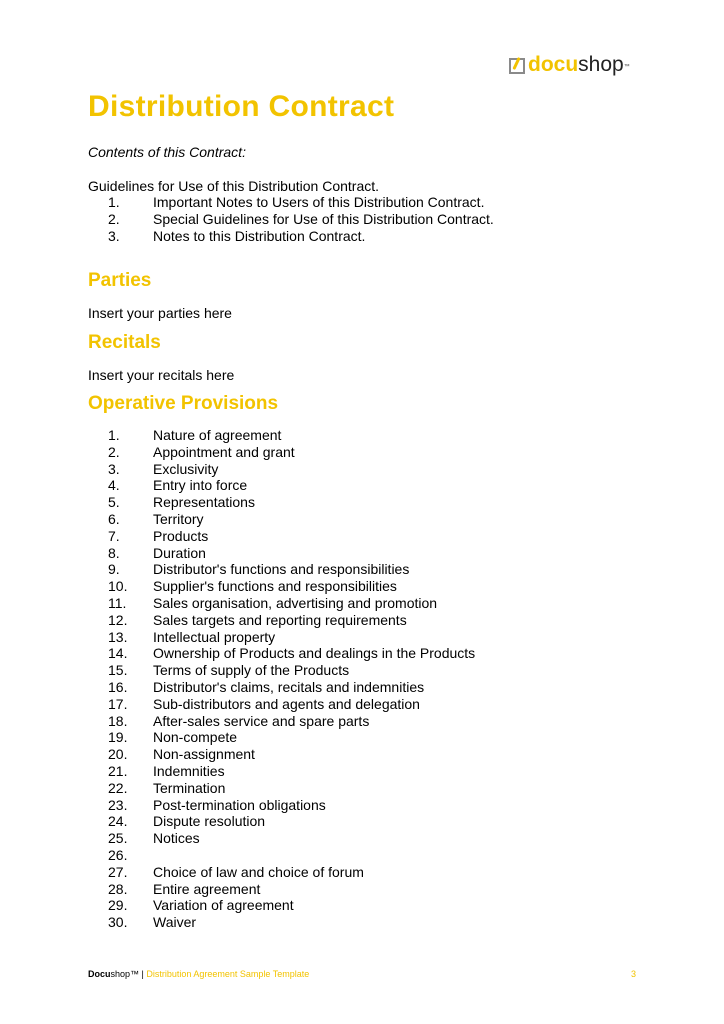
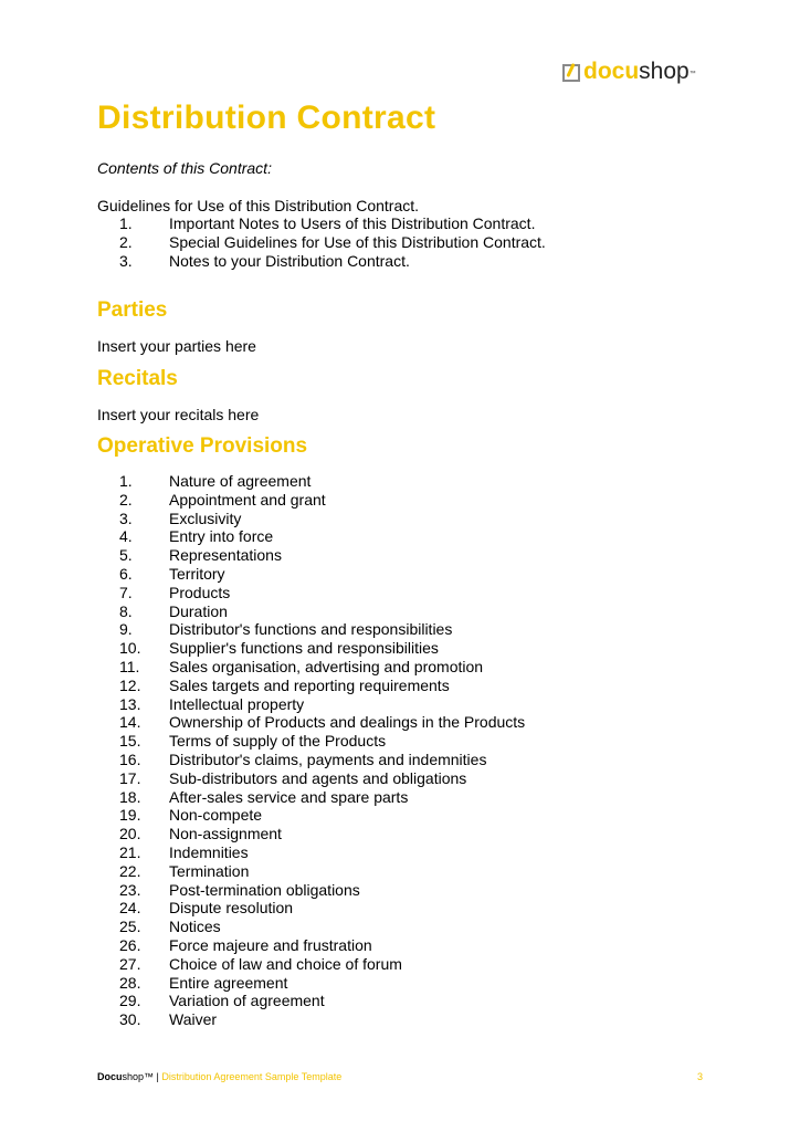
  docushop
  Distribution Contract
  Contents of this Contract:
  Guidelines for Use of this Distribution Contract.
  1.
  Important Notes to Users of this Distribution Contract.
  2.
  Special Guidelines for Use of this Distribution Contract.
  3.
- Notes to this Distribution Contract.
+ Notes to your Distribution Contract.
  Parties
  Insert your parties here
  Recitals
  Insert your recitals here
  Operative Provisions
  1.
  Nature of agreement
  2.
  Appointment and grant
  3.
  Exclusivity
  4.
  Entry into force
  5.
  Representations
  6.
  Territory
  7.
  Products
  8.
  Duration
  9.
  Distributor's functions and responsibilities
  10.
  Supplier's functions and responsibilities
  11.
  Sales organisation, advertising and promotion
  12.
  Sales targets and reporting requirements
  13.
  Intellectual property
  14.
  Ownership of Products and dealings in the Products
  15.
  Terms of supply of the Products
  16.
- Distributor's claims, recitals and indemnities
+ Distributor's claims, payments and indemnities
  17.
- Sub-distributors and agents and delegation
+ Sub-distributors and agents and obligations
  18.
  After-sales service and spare parts
  19.
  Non-compete
  20.
  Non-assignment
  21.
  Indemnities
  22.
  Termination
  23.
  Post-termination obligations
  24.
  Dispute resolution
  25.
  Notices
  26.
+ Force majeure and frustration
  27.
  Choice of law and choice of forum
  28.
  Entire agreement
  29.
  Variation of agreement
  30.
  Waiver
  Docushop™ | Distribution Agreement Sample Template
  3
